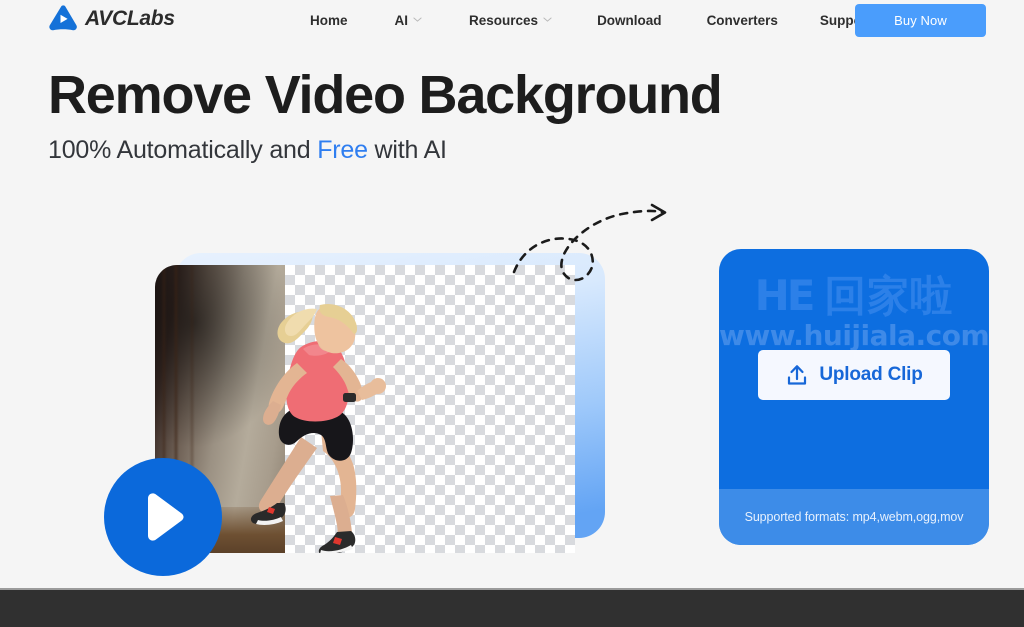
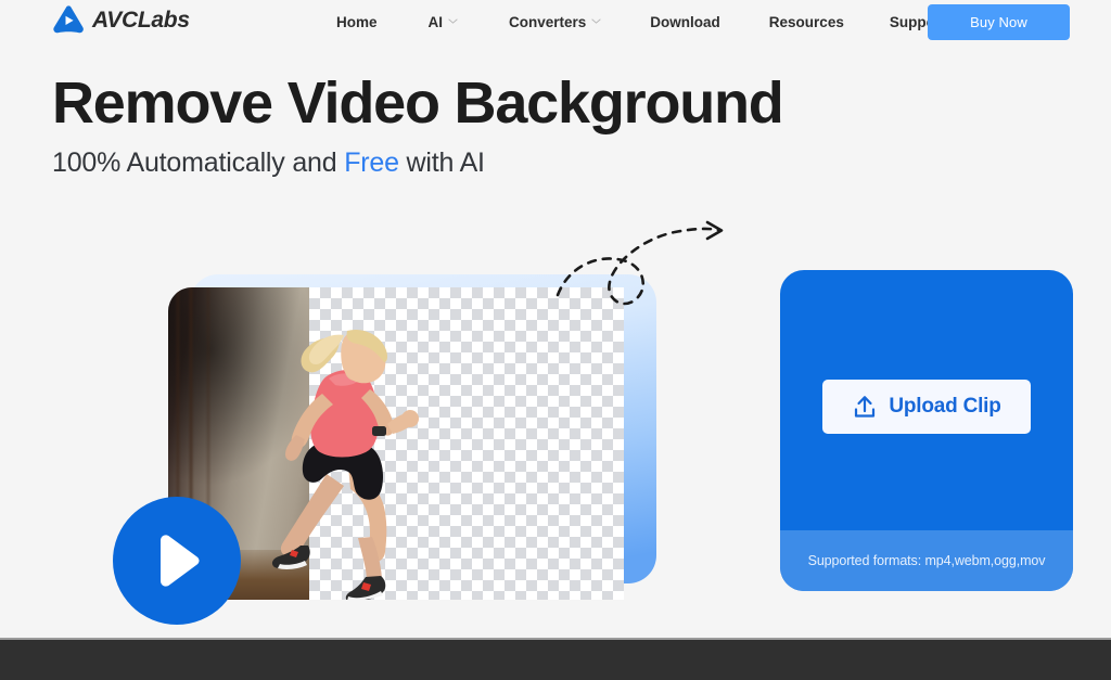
  AVCLabs
  Home
  AI
- Resources
+ Converters
  Download
- Converters
+ Resources
  Buy Now
  Remove Video Background
  100% Automatically and Free with AI
- HE
- 回家啦
- www.huijiala.com
  Upload Clip
  Supported formats: mp4,webm,ogg,mov
